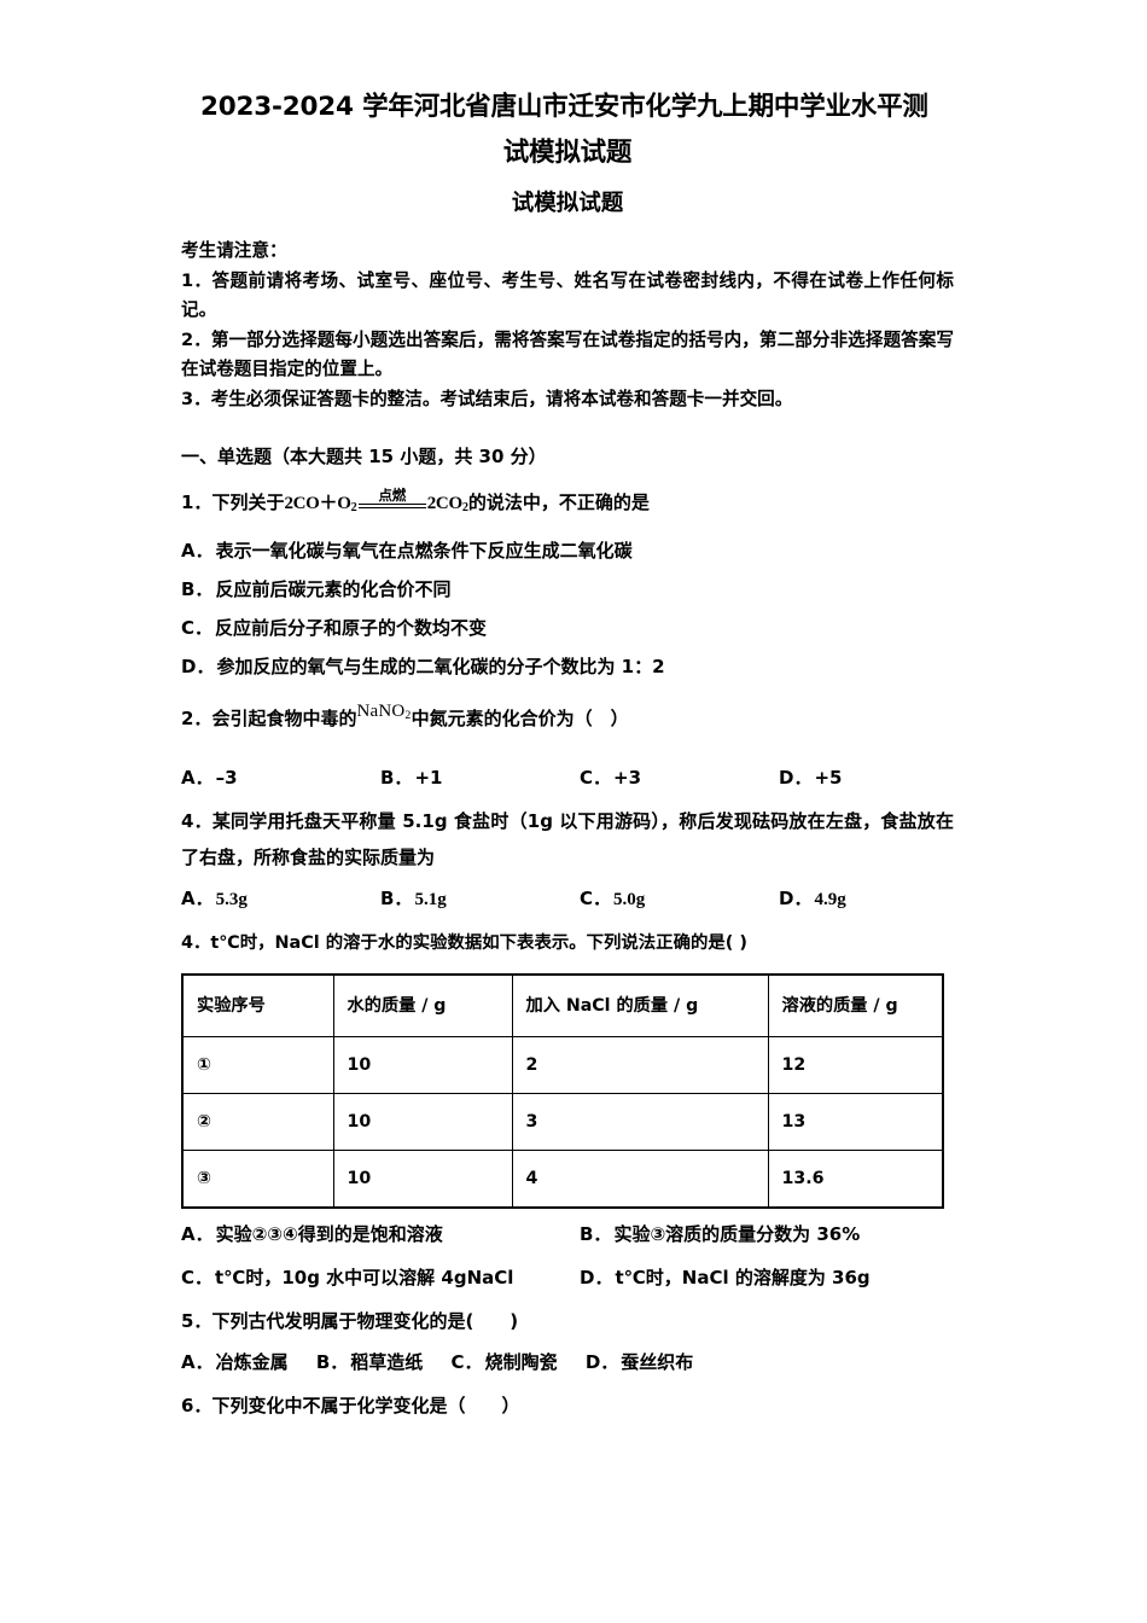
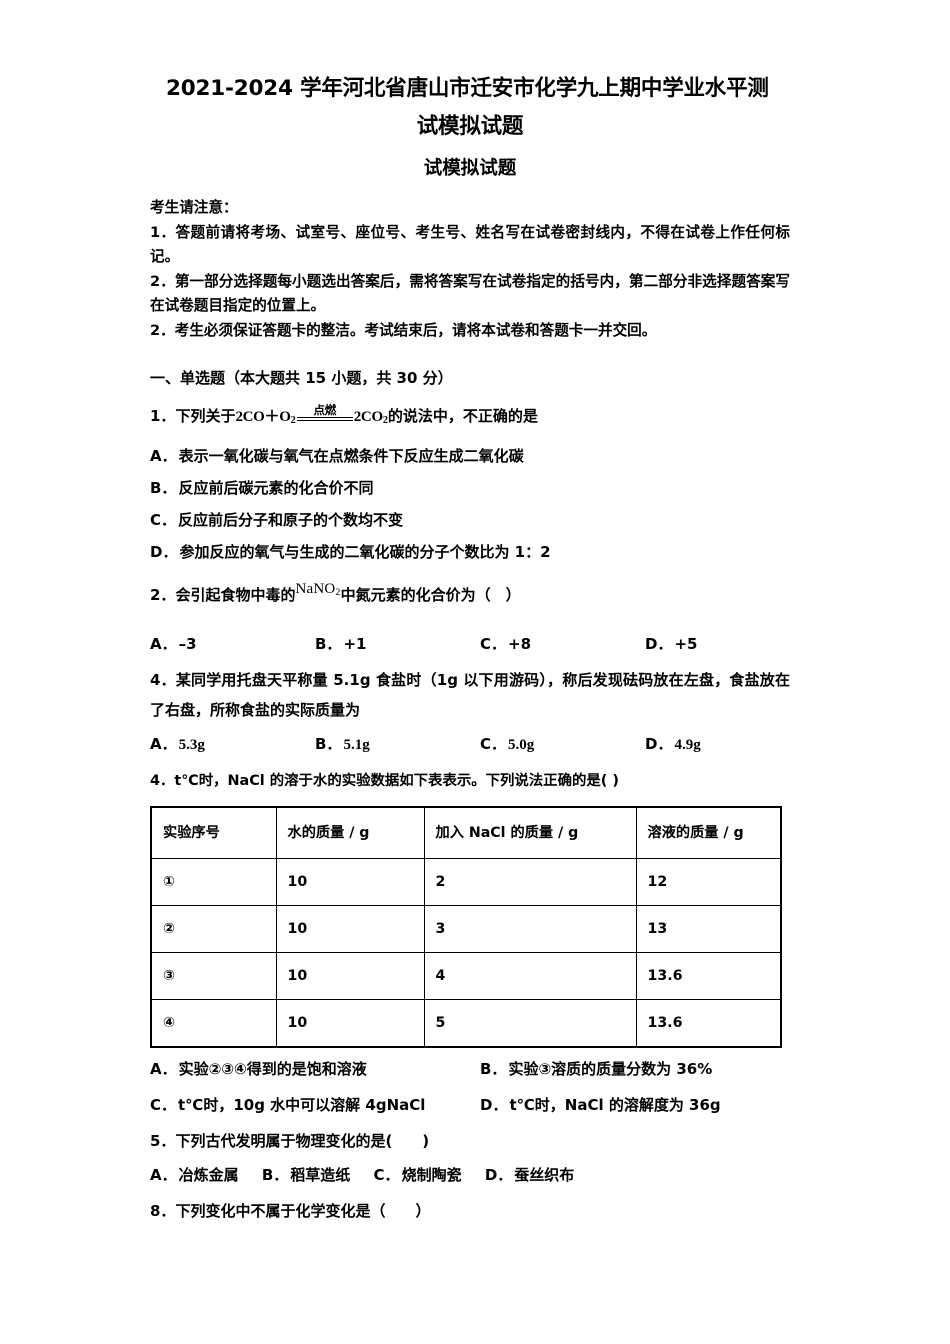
- 2023-2024 学年河北省唐山市迁安市化学九上期中学业水平测
+ 2021-2024 学年河北省唐山市迁安市化学九上期中学业水平测
  试模拟试题
  试模拟试题
  考生请注意：
  1．答题前请将考场、试室号、座位号、考生号、姓名写在试卷密封线内，不得在试卷上作任何标记。
  2．第一部分选择题每小题选出答案后，需将答案写在试卷指定的括号内，第二部分非选择题答案写在试卷题目指定的位置上。
- 3．考生必须保证答题卡的整洁。考试结束后，请将本试卷和答题卡一并交回。
+ 2．考生必须保证答题卡的整洁。考试结束后，请将本试卷和答题卡一并交回。
  一、单选题（本大题共 15 小题，共 30 分）
  1．下列关于2CO＋O2
  点燃
  2CO2的说法中，不正确的是
  A．表示一氧化碳与氧气在点燃条件下反应生成二氧化碳
  B．反应前后碳元素的化合价不同
  C．反应前后分子和原子的个数均不变
  D．参加反应的氧气与生成的二氧化碳的分子个数比为 1：2
  2．会引起食物中毒的NaNO2中氮元素的化合价为（ ）
  A．–3
  B．+1
- C．+3
+ C．+8
  D．+5
  4．某同学用托盘天平称量 5.1g 食盐时（1g 以下用游码），称后发现砝码放在左盘，食盐放在了右盘，所称食盐的实际质量为
  A． 5.3g
  B． 5.1g
  C． 5.0g
  D． 4.9g
  4．t℃时，NaCl 的溶于水的实验数据如下表表示。下列说法正确的是( )
  实验序号	水的质量 / g	加入 NaCl 的质量 / g	溶液的质量 / g
  ①	10	2	12
  ②	10	3	13
  ③	10	4	13.6
+ ④	10	5	13.6
  A．实验②③④得到的是饱和溶液
  B．实验③溶质的质量分数为 36%
  C．t℃时，10g 水中可以溶解 4gNaCl
  D．t℃时，NaCl 的溶解度为 36g
  5．下列古代发明属于物理变化的是( )
  A．冶炼金属 B．稻草造纸 C．烧制陶瓷 D．蚕丝织布
- 6．下列变化中不属于化学变化是（ ）
+ 8．下列变化中不属于化学变化是（ ）
